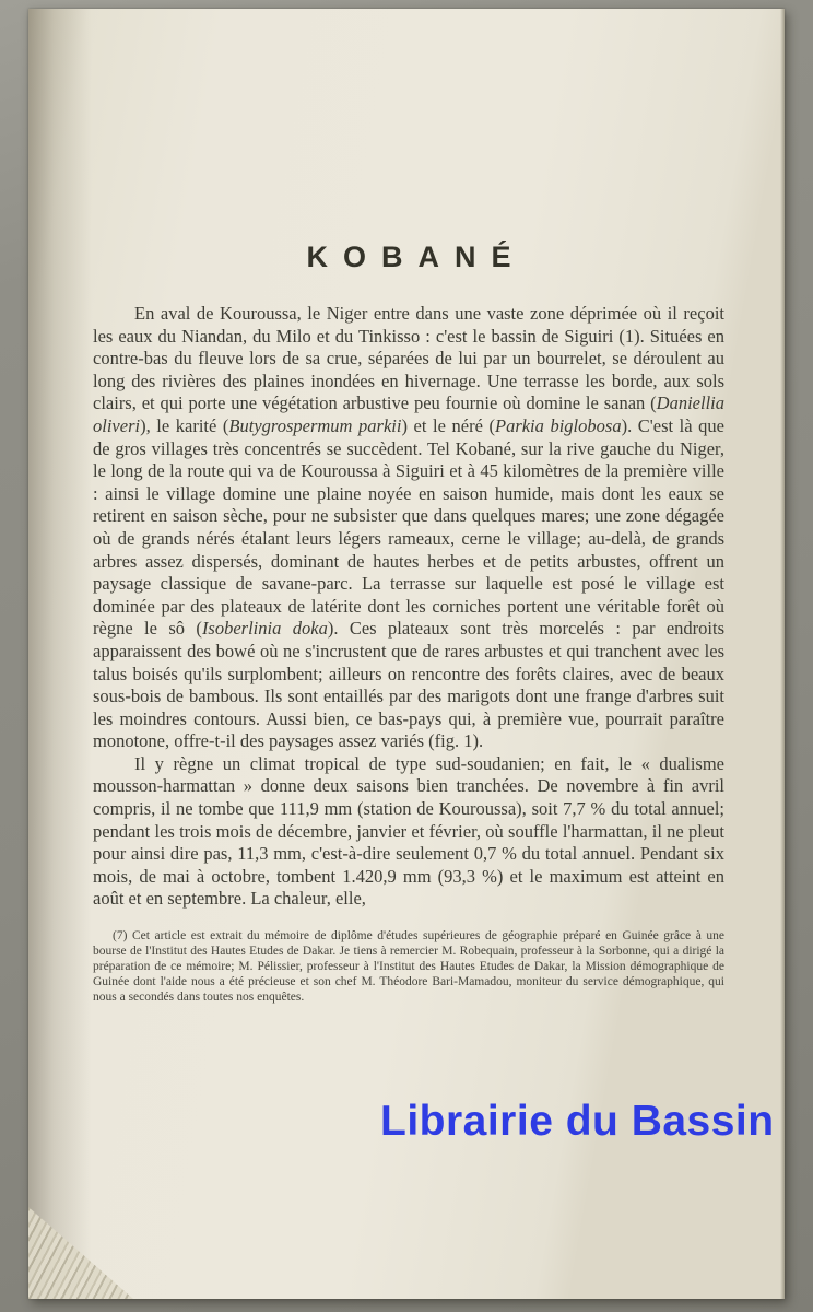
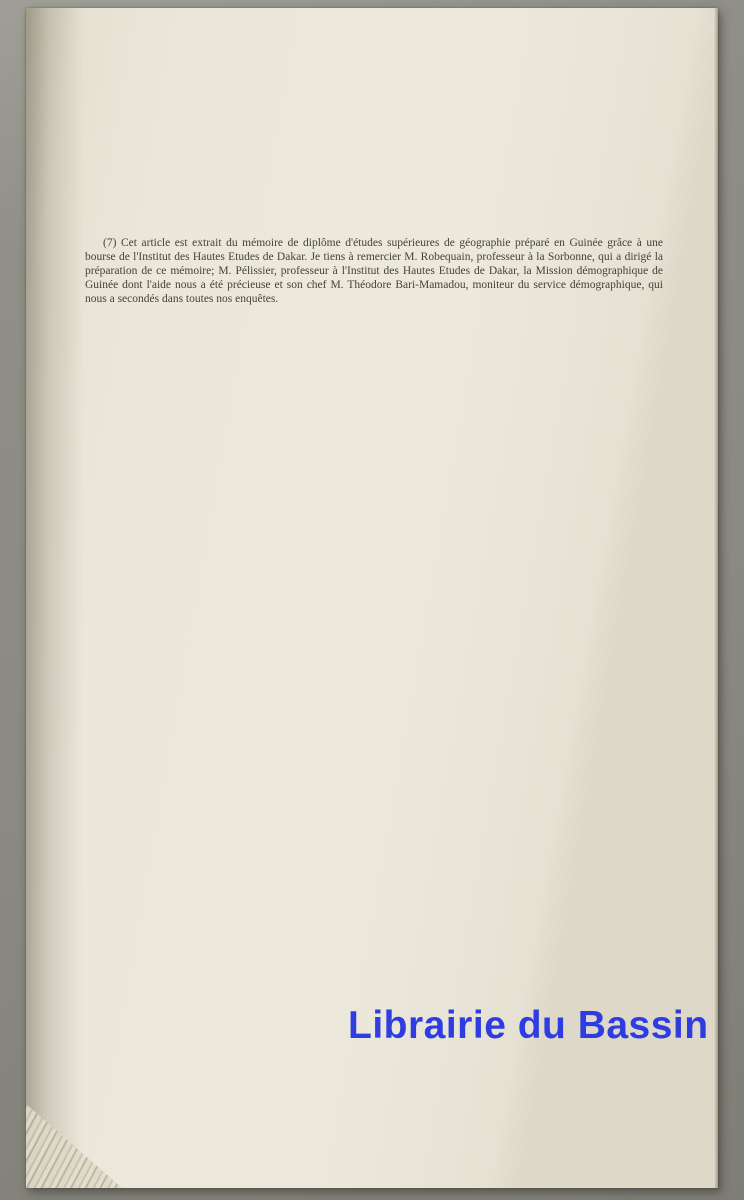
- KOBANÉ
- En aval de Kouroussa, le Niger entre dans une vaste zone déprimée où il reçoit les eaux du Niandan, du Milo et du Tinkisso : c'est le bassin de Siguiri (1). Situées en contre-bas du fleuve lors de sa crue, séparées de lui par un bourrelet, se déroulent au long des rivières des plaines inondées en hivernage. Une terrasse les borde, aux sols clairs, et qui porte une végétation arbustive peu fournie où domine le sanan (Daniellia oliveri), le karité (Butygrospermum parkii) et le néré (Parkia biglobosa). C'est là que de gros villages très concentrés se succèdent. Tel Kobané, sur la rive gauche du Niger, le long de la route qui va de Kouroussa à Siguiri et à 45 kilomètres de la première ville : ainsi le village domine une plaine noyée en saison humide, mais dont les eaux se retirent en saison sèche, pour ne subsister que dans quelques mares; une zone dégagée où de grands nérés étalant leurs légers rameaux, cerne le village; au-delà, de grands arbres assez dispersés, dominant de hautes herbes et de petits arbustes, offrent un paysage classique de savane-parc. La terrasse sur laquelle est posé le village est dominée par des plateaux de latérite dont les corniches portent une véritable forêt où règne le sô (Isoberlinia doka). Ces plateaux sont très morcelés : par endroits apparaissent des bowé où ne s'incrustent que de rares arbustes et qui tranchent avec les talus boisés qu'ils surplombent; ailleurs on rencontre des forêts claires, avec de beaux sous-bois de bambous. Ils sont entaillés par des marigots dont une frange d'arbres suit les moindres contours. Aussi bien, ce bas-pays qui, à première vue, pourrait paraître monotone, offre-t-il des paysages assez variés (fig. 1).
- Il y règne un climat tropical de type sud-soudanien; en fait, le « dualisme mousson-harmattan » donne deux saisons bien tranchées. De novembre à fin avril compris, il ne tombe que 111,9 mm (station de Kouroussa), soit 7,7 % du total annuel; pendant les trois mois de décembre, janvier et février, où souffle l'harmattan, il ne pleut pour ainsi dire pas, 11,3 mm, c'est-à-dire seulement 0,7 % du total annuel. Pendant six mois, de mai à octobre, tombent 1.420,9 mm (93,3 %) et le maximum est atteint en août et en septembre. La chaleur, elle,
  (7) Cet article est extrait du mémoire de diplôme d'études supérieures de géographie préparé en Guinée grâce à une bourse de l'Institut des Hautes Etudes de Dakar. Je tiens à remercier M. Robequain, professeur à la Sorbonne, qui a dirigé la préparation de ce mémoire; M. Pélissier, professeur à l'Institut des Hautes Etudes de Dakar, la Mission démographique de Guinée dont l'aide nous a été précieuse et son chef M. Théodore Bari-Mamadou, moniteur du service démographique, qui nous a secondés dans toutes nos enquêtes.
  Librairie du Bassin
